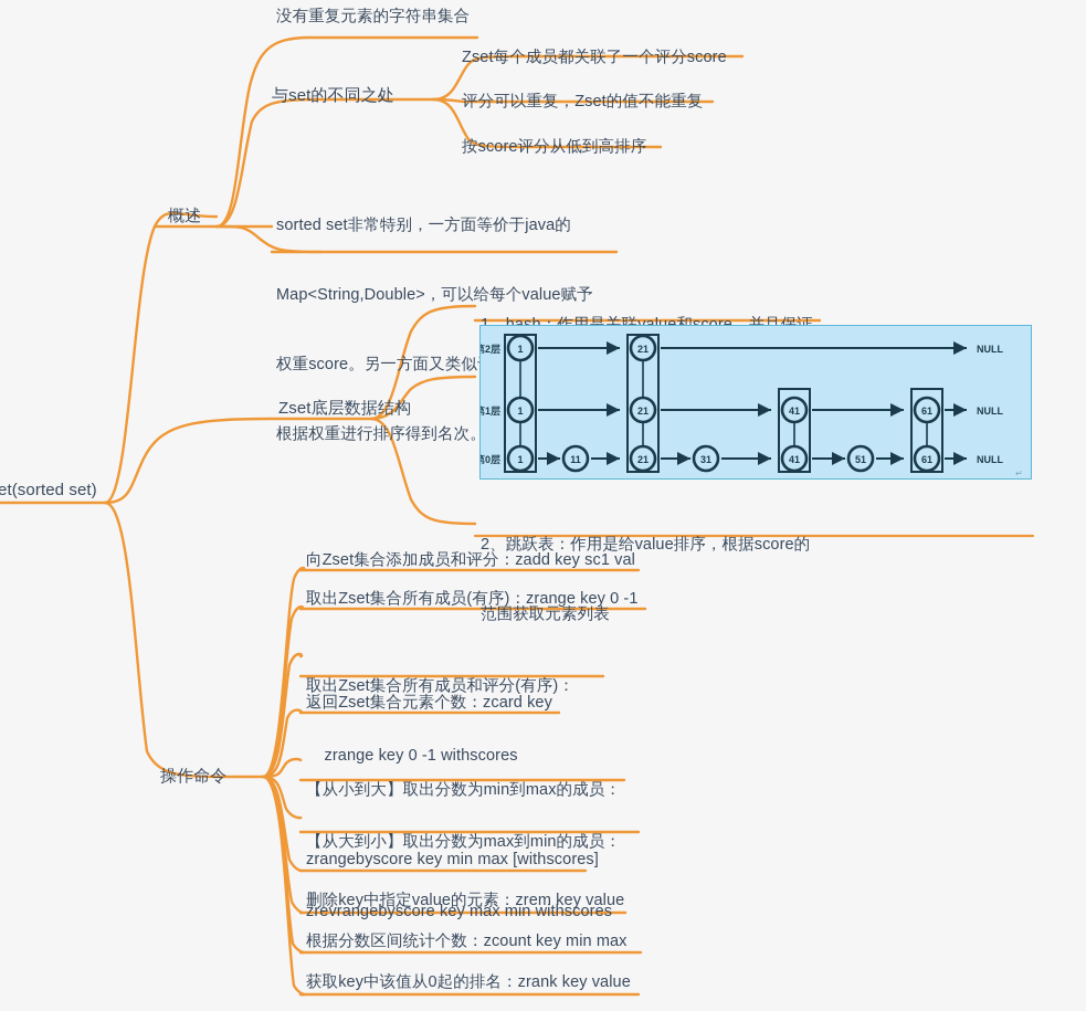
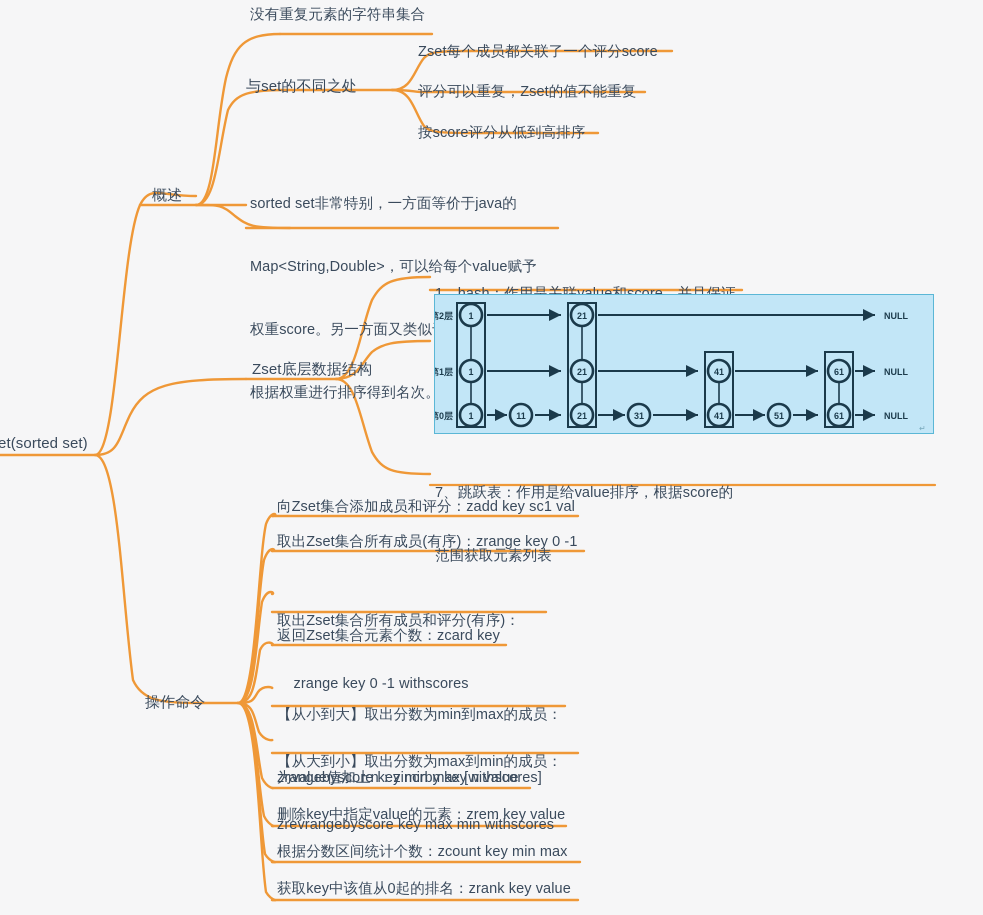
  et(sorted set)
  概述
  没有重复元素的字符串集合
  与set的不同之处
  Zset每个成员都关联了一个评分score
  评分可以重复，Zset的值不能重复
  按score评分从低到高排序
  sorted set非常特别，一方面等价于java的
  Map<String,Double>，可以给每个value赋予
  根据权重进行排序得到名次。
  Zset底层数据结构
  1
  21
  1
  21
  41
  61
  1
  11
  21
  31
  41
  51
  61
  第2层
  第1层
  第0层
  NULL
  NULL
  NULL
  ↵
- 2、跳跃表：作用是给value排序，根据score的
+ 7、跳跃表：作用是给value排序，根据score的
  范围获取元素列表
  操作命令
  向Zset集合添加成员和评分：zadd key sc1 val
  取出Zset集合所有成员(有序)：zrange key 0 -1
  取出Zset集合所有成员和评分(有序)：
  zrange key 0 -1 withscores
  返回Zset集合元素个数：zcard key
  【从小到大】取出分数为min到max的成员：
  zrangebyscore key min max [withscores]
  【从大到小】取出分数为max到min的成员：
  zrevrangebyscore key max min withscores
+ 为value值加上n：zincrby key n value
  删除key中指定value的元素：zrem key value
  根据分数区间统计个数：zcount key min max
  获取key中该值从0起的排名：zrank key value
